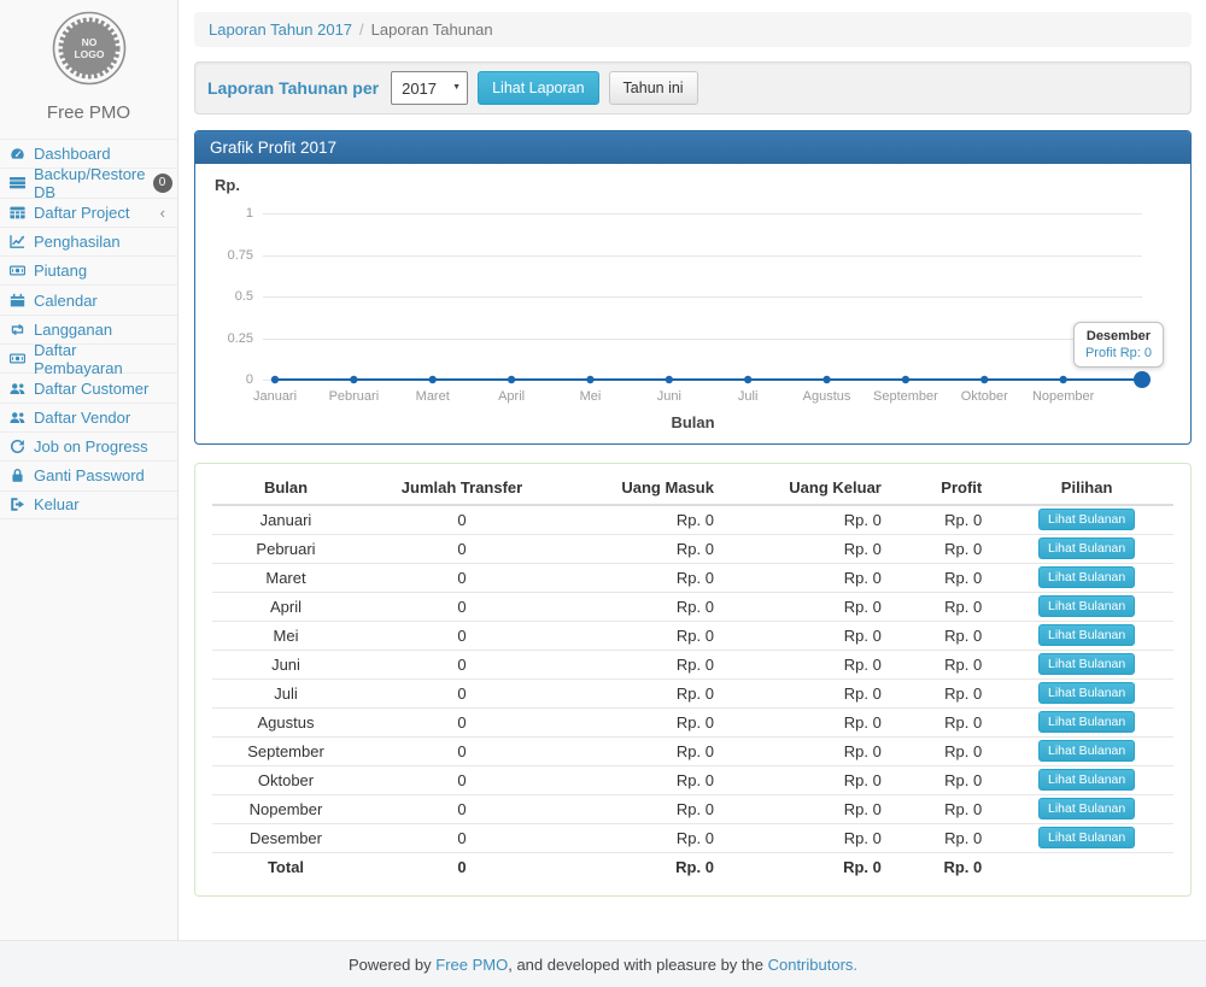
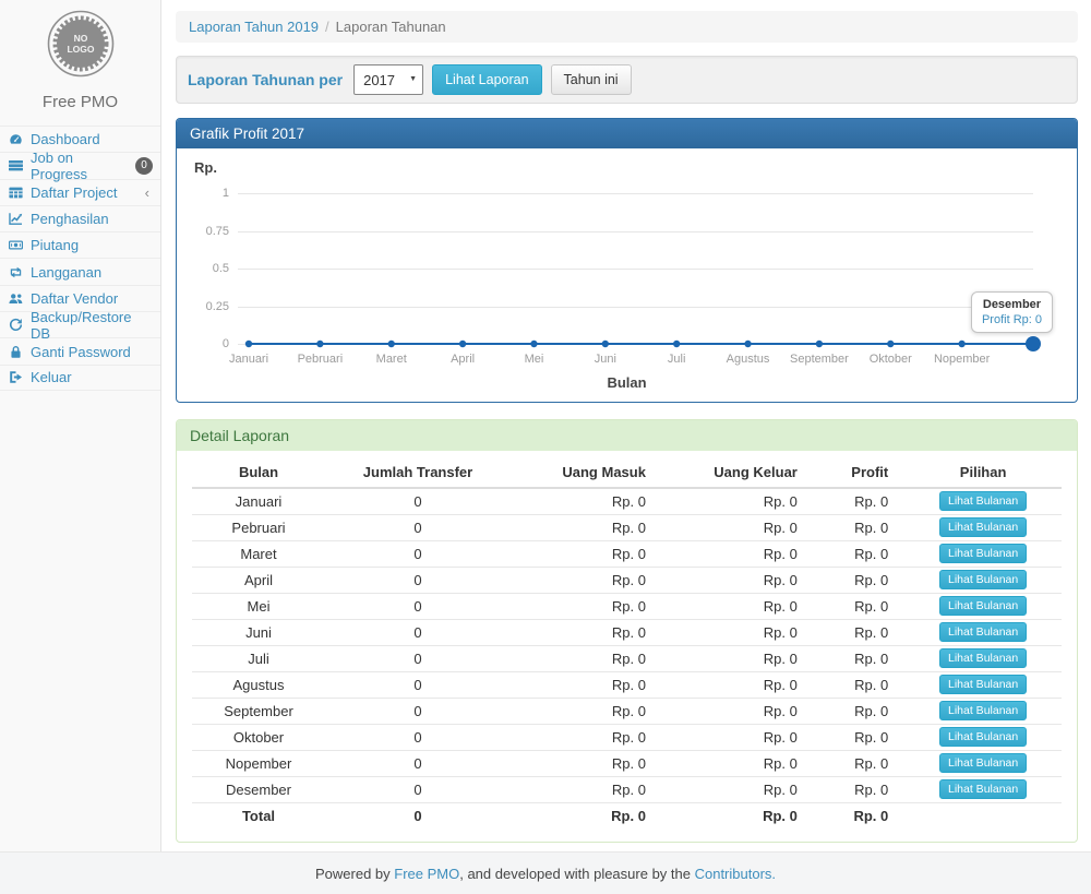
  NO
  LOGO
  Free PMO
  Dashboard
- Backup/Restore DB
+ Job on Progress
  0
  Daftar Project
  ‹
  Penghasilan
  Piutang
- Calendar
  Langganan
- Daftar Pembayaran
- Daftar Customer
  Daftar Vendor
- Job on Progress
+ Backup/Restore DB
  Ganti Password
  Keluar
- Laporan Tahun 2017 / Laporan Tahunan
+ Laporan Tahun 2019 / Laporan Tahunan
  Laporan Tahunan per
  2017
  Lihat Laporan
  Tahun ini
  Grafik Profit 2017
  Rp.
  Desember
  Profit Rp: 0
  0
  0.25
  0.5
  0.75
  1
  Januari
  Pebruari
  Maret
  April
  Mei
  Juni
  Juli
  Agustus
  September
  Oktober
  Nopember
  Bulan
+ Detail Laporan
  Bulan	Jumlah Transfer	Uang Masuk	Uang Keluar	Profit	Pilihan
  Januari	0	Rp. 0	Rp. 0	Rp. 0	Lihat Bulanan
  Pebruari	0	Rp. 0	Rp. 0	Rp. 0	Lihat Bulanan
  Maret	0	Rp. 0	Rp. 0	Rp. 0	Lihat Bulanan
  April	0	Rp. 0	Rp. 0	Rp. 0	Lihat Bulanan
  Mei	0	Rp. 0	Rp. 0	Rp. 0	Lihat Bulanan
  Juni	0	Rp. 0	Rp. 0	Rp. 0	Lihat Bulanan
  Juli	0	Rp. 0	Rp. 0	Rp. 0	Lihat Bulanan
  Agustus	0	Rp. 0	Rp. 0	Rp. 0	Lihat Bulanan
  September	0	Rp. 0	Rp. 0	Rp. 0	Lihat Bulanan
  Oktober	0	Rp. 0	Rp. 0	Rp. 0	Lihat Bulanan
  Nopember	0	Rp. 0	Rp. 0	Rp. 0	Lihat Bulanan
  Desember	0	Rp. 0	Rp. 0	Rp. 0	Lihat Bulanan
  Total	0	Rp. 0	Rp. 0	Rp. 0
  Powered by Free PMO, and developed with pleasure by the Contributors.
